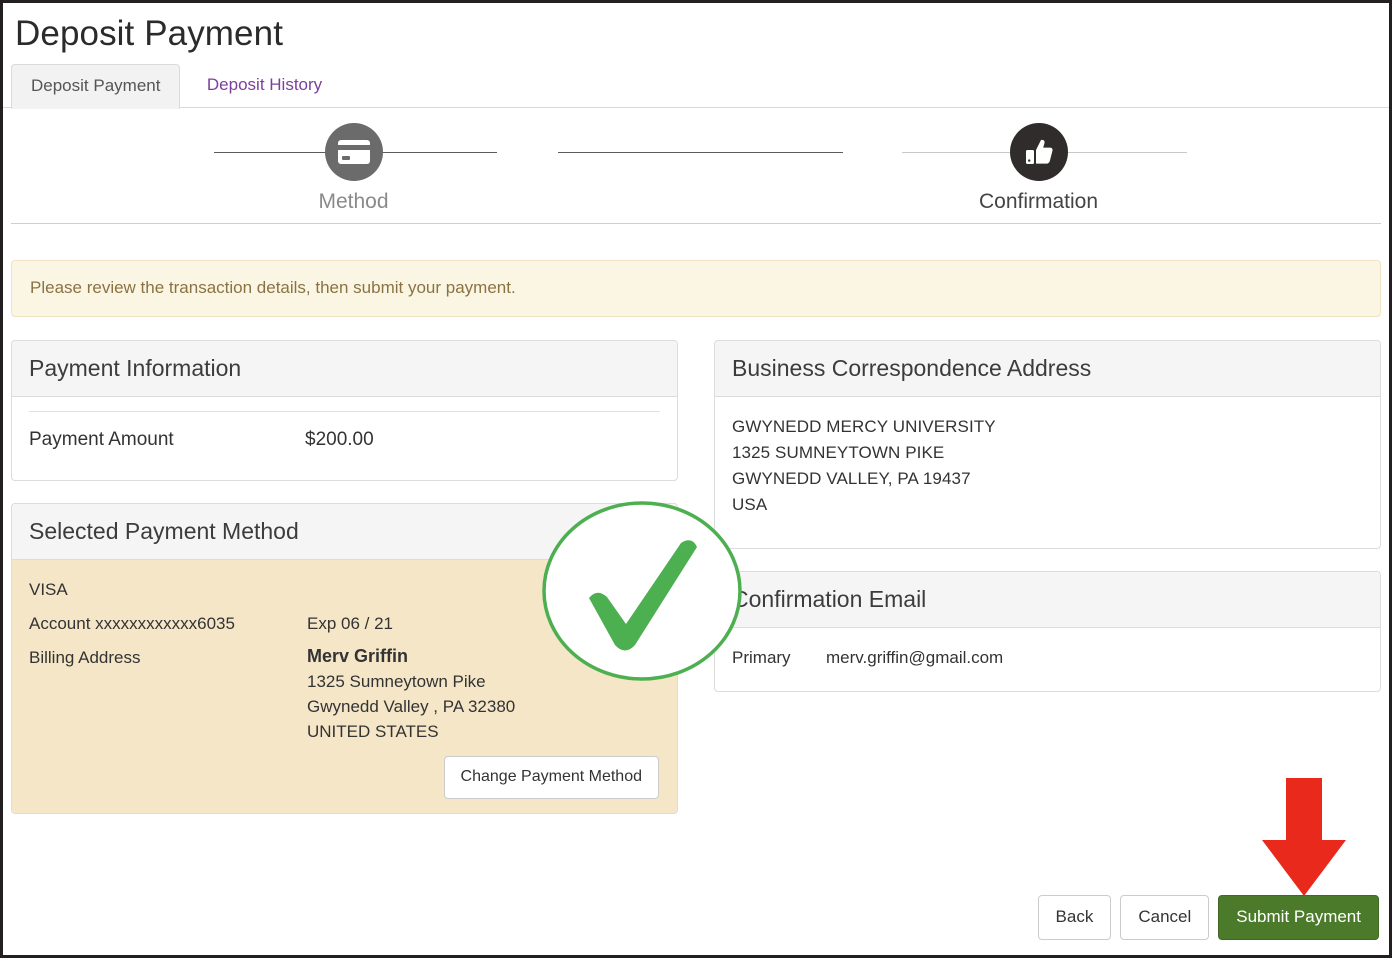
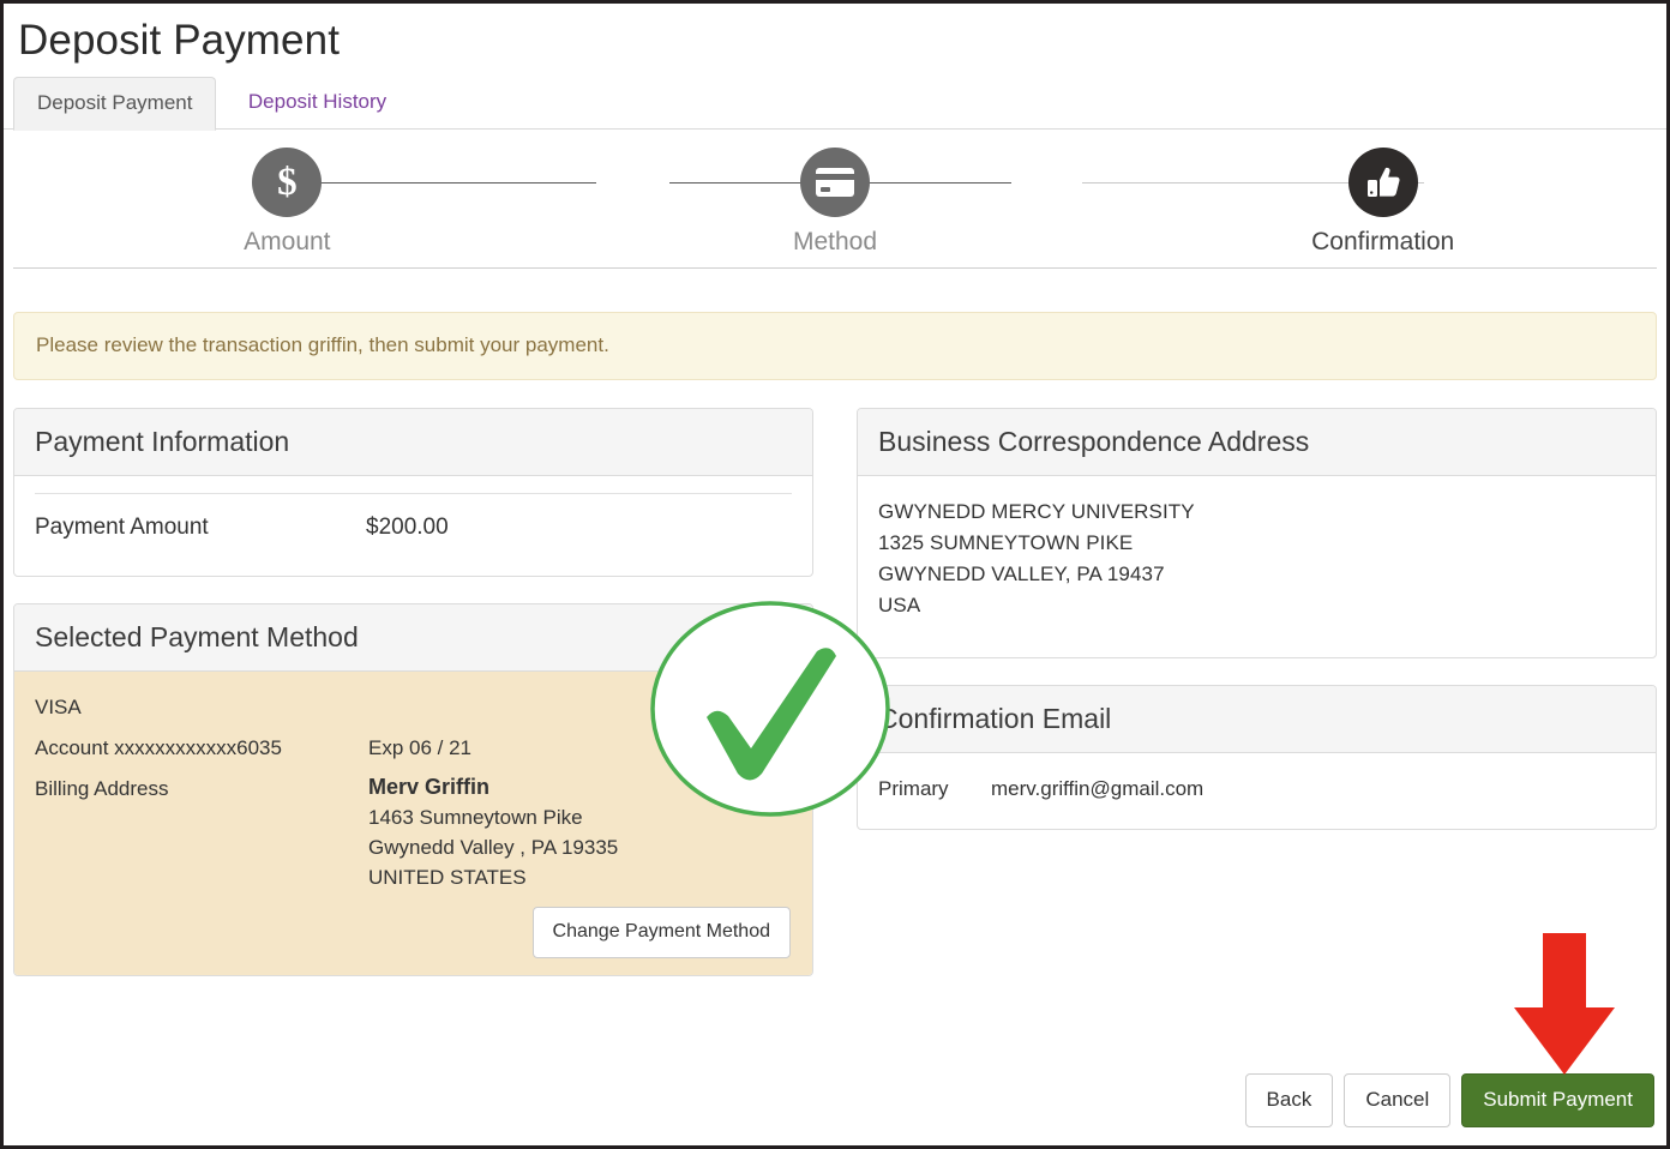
  Deposit Payment
  Deposit Payment Deposit History
+ $
+ Amount
  Method
  Confirmation
- Please review the transaction details, then submit your payment.
+ Please review the transaction griffin, then submit your payment.
  Payment Information
  Payment Amount
  $200.00
  Selected Payment Method
  VISA
  Account xxxxxxxxxxxx6035
  Exp 06 / 21
  Billing Address
  Merv Griffin
- 1325 Sumneytown Pike
+ 1463 Sumneytown Pike
- Gwynedd Valley , PA 32380
+ Gwynedd Valley , PA 19335
  UNITED STATES
  Change Payment Method
  Business Correspondence Address
  GWYNEDD MERCY UNIVERSITY
  1325 SUMNEYTOWN PIKE
  GWYNEDD VALLEY, PA 19437
  USA
  onfirmation Email
  Primary
  merv.griffin@gmail.com
  Back
  Cancel
  Submit Payment
